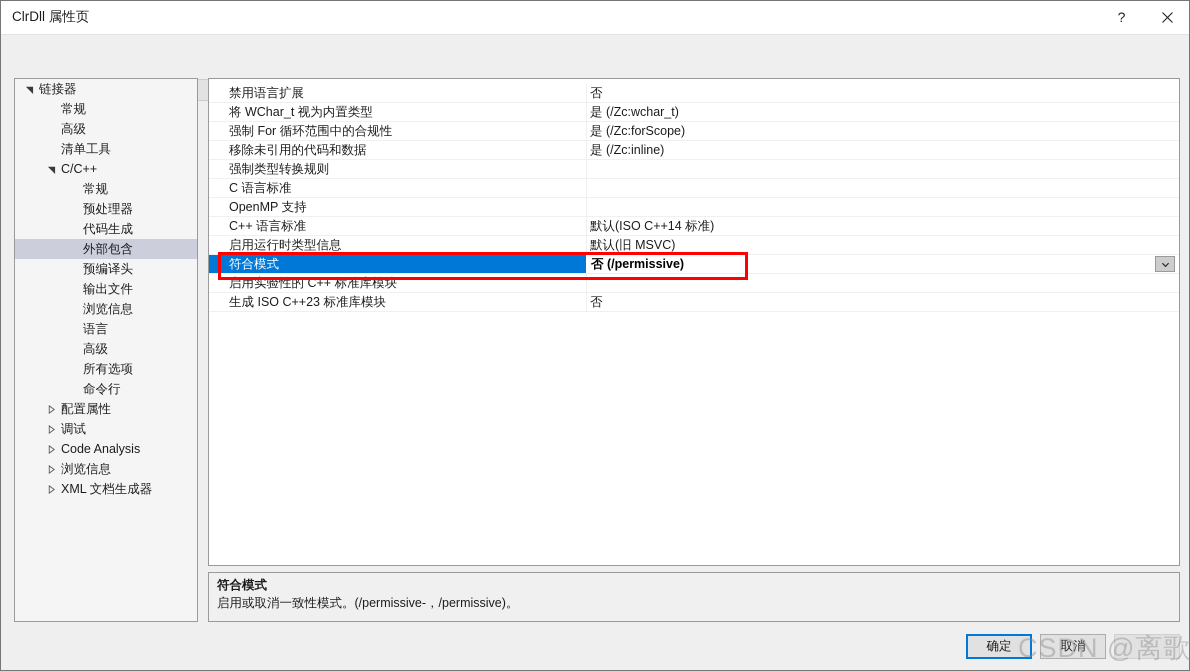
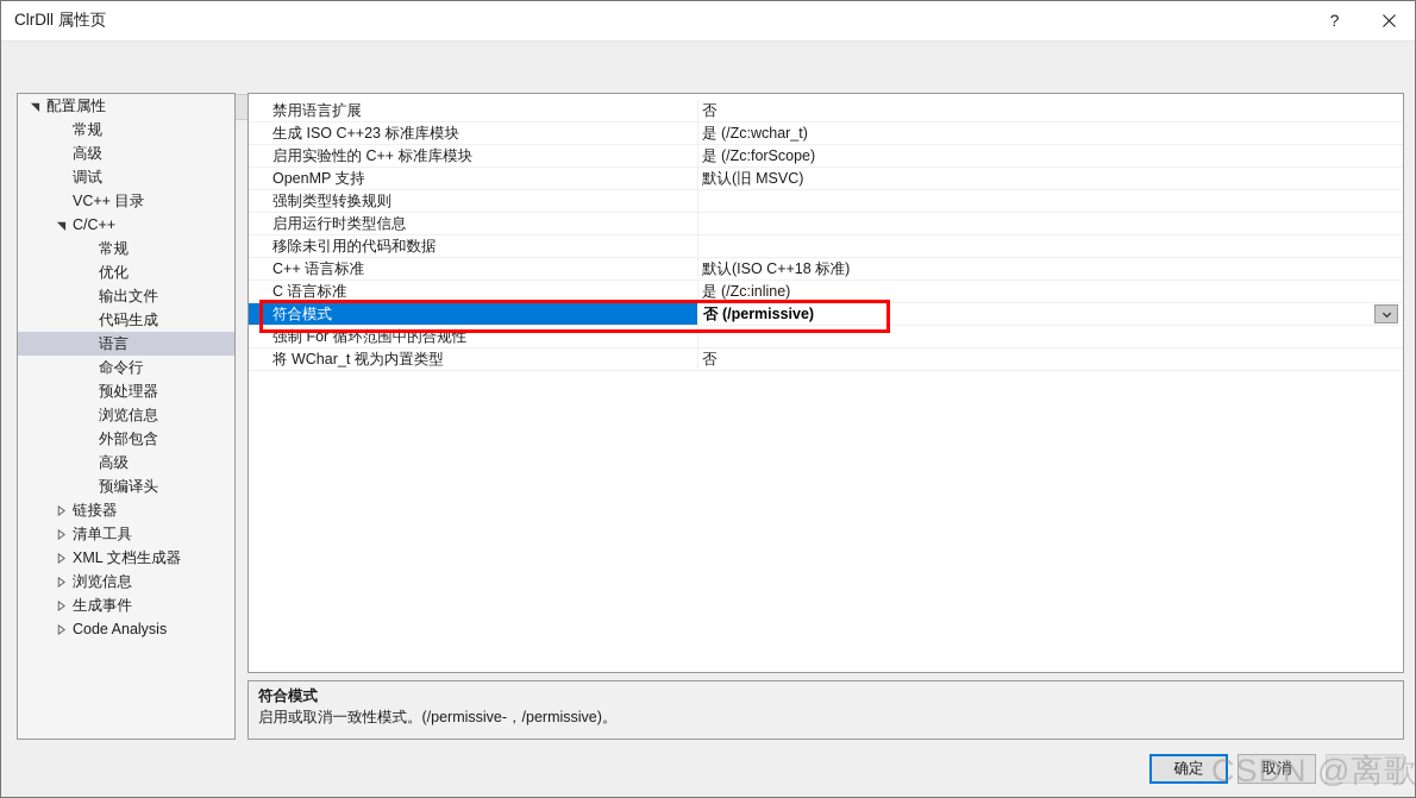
  ClrDll 属性页
  ?
- 链接器
+ 配置属性
  常规
  高级
- 清单工具
+ 调试
+ VC++ 目录
  C/C++
  常规
+ 优化
- 预处理器
+ 输出文件
  代码生成
- 外部包含
+ 语言
- 预编译头
+ 命令行
- 输出文件
+ 预处理器
  浏览信息
- 语言
+ 外部包含
  高级
- 所有选项
- 命令行
+ 预编译头
- 配置属性
+ 链接器
- 调试
+ 清单工具
- Code Analysis
+ XML 文档生成器
  浏览信息
+ 生成事件
- XML 文档生成器
+ Code Analysis
  禁用语言扩展
  否
- 将 WChar_t 视为内置类型
+ 生成 ISO C++23 标准库模块
  是 (/Zc:wchar_t)
- 强制 For 循环范围中的合规性
+ 启用实验性的 C++ 标准库模块
  是 (/Zc:forScope)
- 移除未引用的代码和数据
+ OpenMP 支持
- 是 (/Zc:inline)
+ 默认(旧 MSVC)
  强制类型转换规则
- C 语言标准
+ 启用运行时类型信息
- OpenMP 支持
+ 移除未引用的代码和数据
  C++ 语言标准
- 默认(ISO C++14 标准)
+ 默认(ISO C++18 标准)
- 启用运行时类型信息
+ C 语言标准
- 默认(旧 MSVC)
+ 是 (/Zc:inline)
  符合模式
  否 (/permissive)
- 启用实验性的 C++ 标准库模块
+ 强制 For 循环范围中的合规性
- 生成 ISO C++23 标准库模块
+ 将 WChar_t 视为内置类型
  否
  符合模式
  启用或取消一致性模式。(/permissive-，/permissive)。
  确定
  取消
  CSDN @离歌
